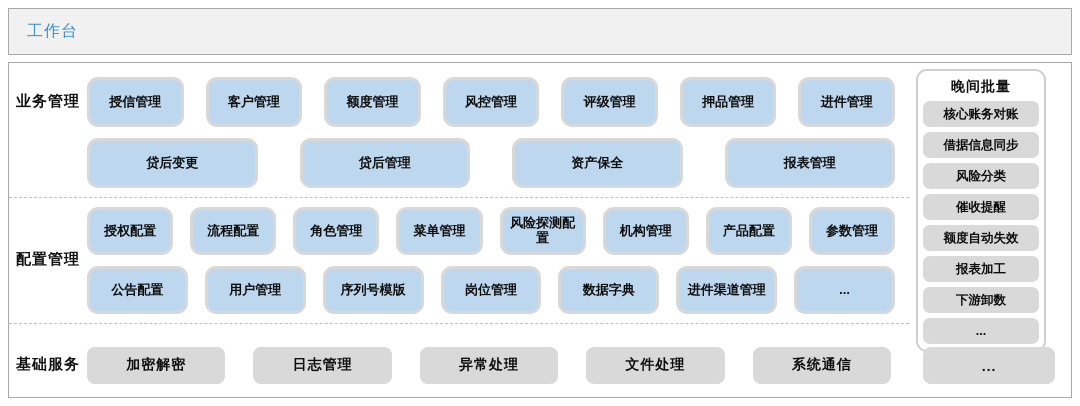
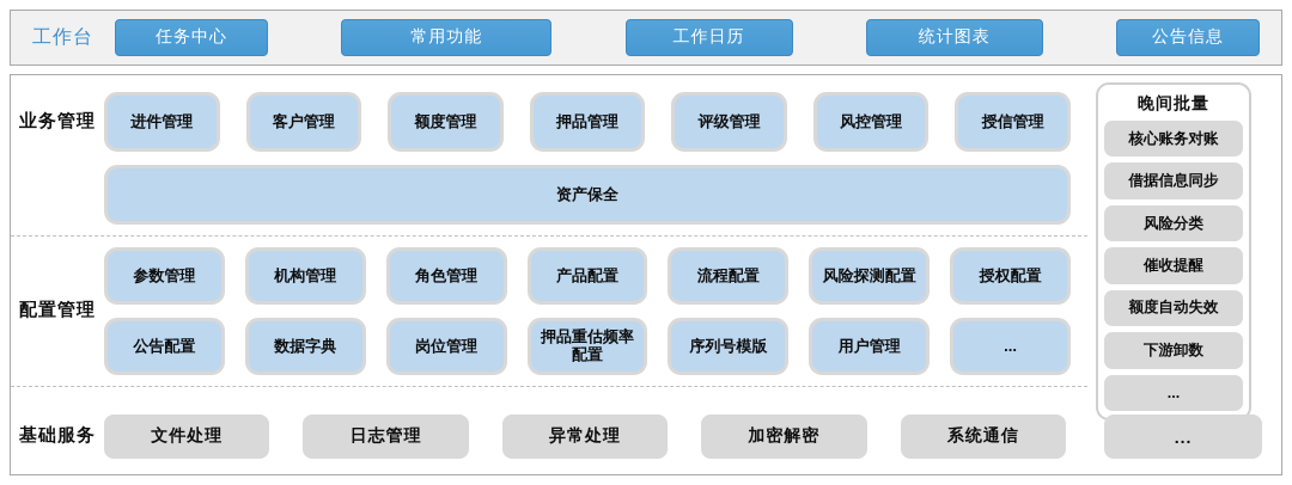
  工作台
+ 任务中心
+ 常用功能
+ 工作日历
+ 统计图表
+ 公告信息
  业务管理
- 授信管理
+ 进件管理
  客户管理
  额度管理
- 风控管理
+ 押品管理
  评级管理
- 押品管理
+ 风控管理
- 进件管理
+ 授信管理
- 贷后变更
- 贷后管理
  资产保全
- 报表管理
  配置管理
- 授权配置
+ 参数管理
- 流程配置
+ 机构管理
  角色管理
- 菜单管理
- 风险探测配置
+ 产品配置
- 机构管理
+ 流程配置
- 产品配置
+ 风险探测配置
- 参数管理
+ 授权配置
  公告配置
- 用户管理
+ 数据字典
- 序列号模版
+ 岗位管理
+ 押品重估频率配置
- 岗位管理
+ 序列号模版
- 数据字典
+ 用户管理
- 进件渠道管理
  ...
  晚间批量
  核心账务对账
  借据信息同步
  风险分类
  催收提醒
  额度自动失效
- 报表加工
  下游卸数
  ...
  基础服务
- 加密解密
+ 文件处理
  日志管理
  异常处理
- 文件处理
+ 加密解密
  系统通信
  ...
